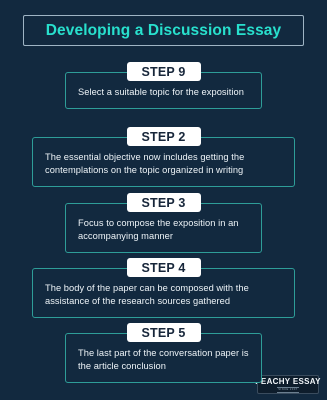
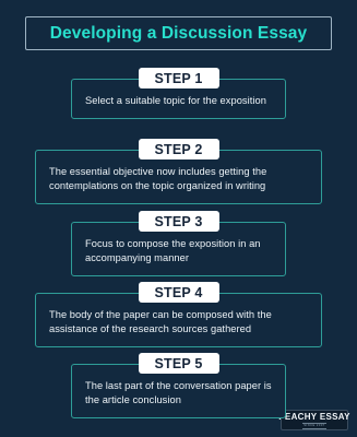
  Developing a Discussion Essay
- STEP 9
+ STEP 1
  Select a suitable topic for the exposition
  STEP 2
  The essential objective now includes getting the contemplations on the topic organized in writing
  STEP 3
  Focus to compose the exposition in an accompanying manner
  STEP 4
  The body of the paper can be composed with the assistance of the research sources gathered
  STEP 5
  The last part of the conversation paper is the article conclusion
  EACHY ESSAY
